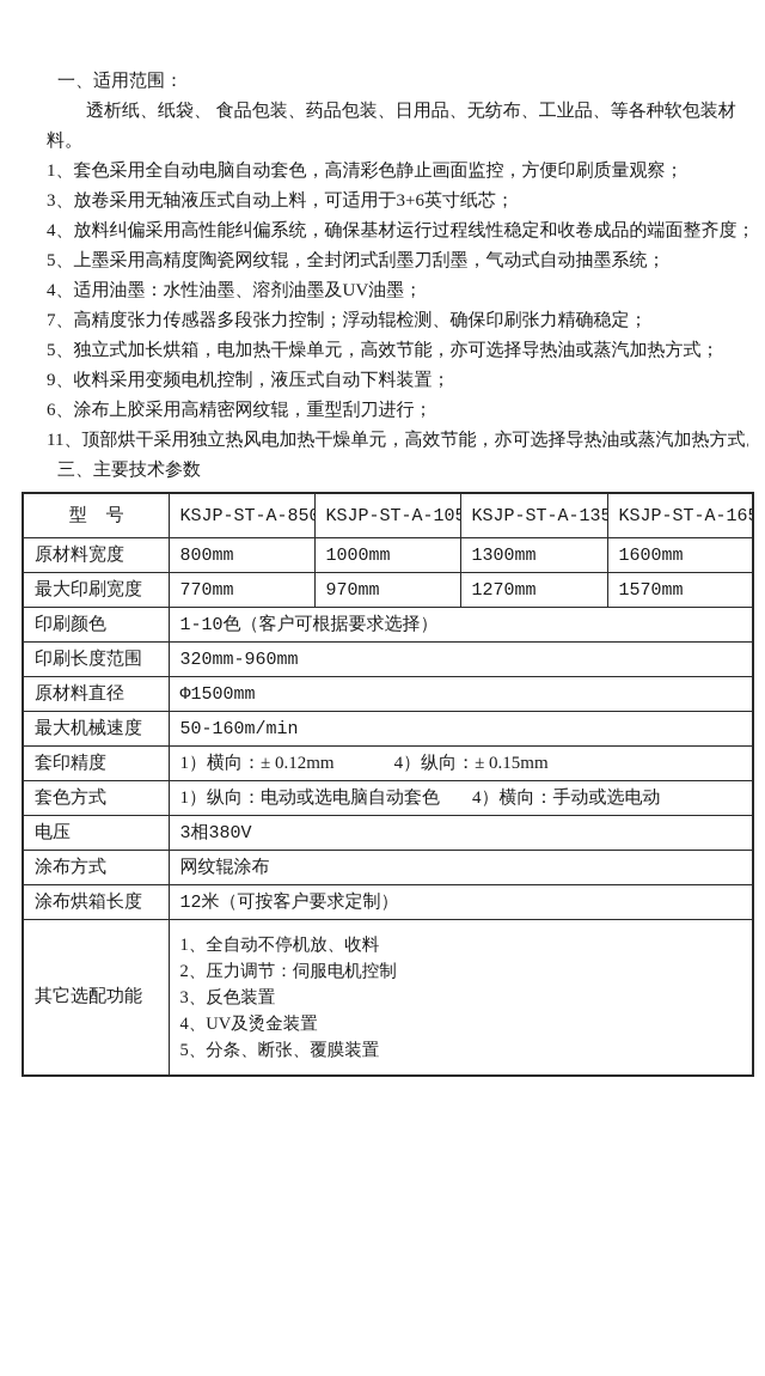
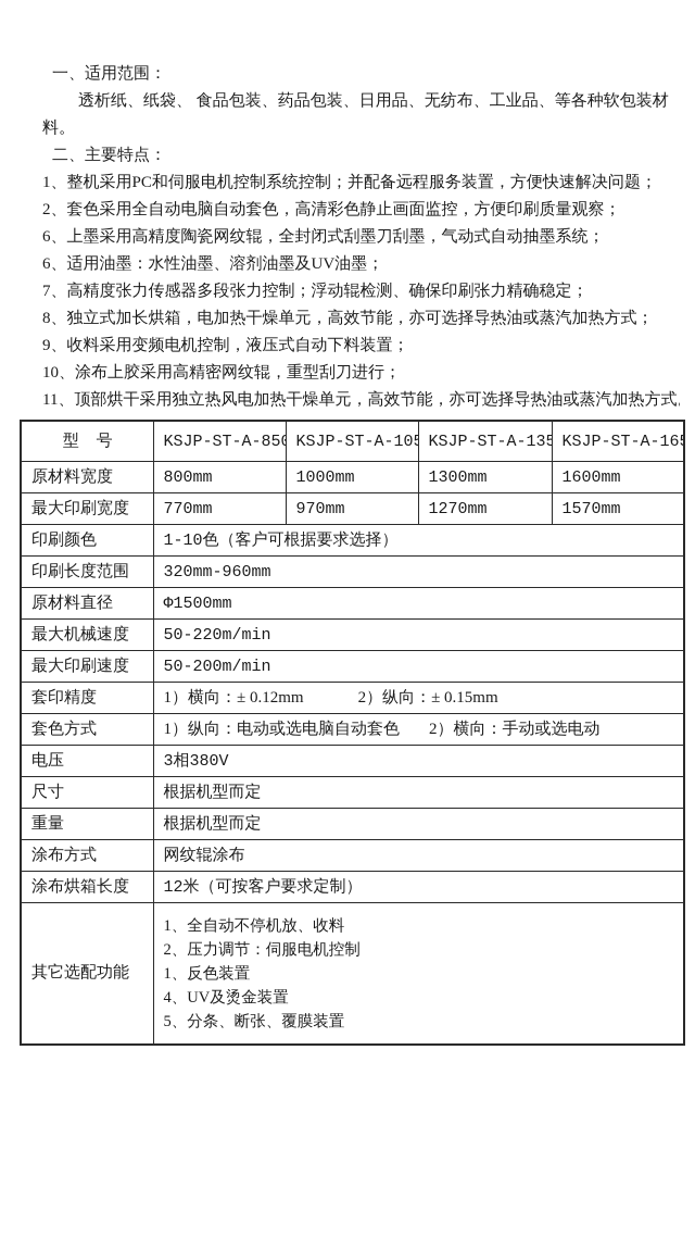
  一、适用范围：
  透析纸、纸袋、 食品包装、药品包装、日用品、无纺布、工业品、等各种软包装材料。
+ 二、主要特点：
+ 1、整机采用PC和伺服电机控制系统控制；并配备远程服务装置，方便快速解决问题；
- 1、套色采用全自动电脑自动套色，高清彩色静止画面监控，方便印刷质量观察；
+ 2、套色采用全自动电脑自动套色，高清彩色静止画面监控，方便印刷质量观察；
- 3、放卷采用无轴液压式自动上料，可适用于3+6英寸纸芯；
- 4、放料纠偏采用高性能纠偏系统，确保基材运行过程线性稳定和收卷成品的端面整齐度；
- 5、上墨采用高精度陶瓷网纹辊，全封闭式刮墨刀刮墨，气动式自动抽墨系统；
+ 6、上墨采用高精度陶瓷网纹辊，全封闭式刮墨刀刮墨，气动式自动抽墨系统；
- 4、适用油墨：水性油墨、溶剂油墨及UV油墨；
+ 6、适用油墨：水性油墨、溶剂油墨及UV油墨；
  7、高精度张力传感器多段张力控制；浮动辊检测、确保印刷张力精确稳定；
- 5、独立式加长烘箱，电加热干燥单元，高效节能，亦可选择导热油或蒸汽加热方式；
+ 8、独立式加长烘箱，电加热干燥单元，高效节能，亦可选择导热油或蒸汽加热方式；
  9、收料采用变频电机控制，液压式自动下料装置；
- 6、涂布上胶采用高精密网纹辊，重型刮刀进行；
+ 10、涂布上胶采用高精密网纹辊，重型刮刀进行；
  11、顶部烘干采用独立热风电加热干燥单元，高效节能，亦可选择导热油或蒸汽加热方式
- 三、主要技术参数
  型 号	KSJP-ST-A-85	KSJP-ST-A-10	KSJP-ST-A-135	KSJP-ST-A-16
  原材料宽度	800mm	1000mm	1300mm	1600mm
  最大印刷宽度	770mm	970mm	1270mm	1570mm
  印刷颜色	1-10色（客户可根据要求选择）
  印刷长度范围	320mm-960mm
  原材料直径	Φ1500mm
- 最大机械速度	50-160m/min
+ 最大机械速度	50-220m/min
+ 最大印刷速度	50-200m/min
- 套印精度	1）横向：± 0.12mm 4）纵向：± 0.15mm
+ 套印精度	1）横向：± 0.12mm 2）纵向：± 0.15mm
- 套色方式	1）纵向：电动或选电脑自动套色 4）横向：手动或选电动
+ 套色方式	1）纵向：电动或选电脑自动套色 2）横向：手动或选电动
  电压	3相380V
+ 尺寸	根据机型而定
+ 重量	根据机型而定
  涂布方式	网纹辊涂布
  涂布烘箱长度	12米（可按客户要求定制）
- 其它选配功能	1、全自动不停机放、收料 2、压力调节：伺服电机控制 3、反色装置 4、UV及烫金装置 5、分条、断张、覆膜装置
+ 其它选配功能	1、全自动不停机放、收料 2、压力调节：伺服电机控制 1、反色装置 4、UV及烫金装置 5、分条、断张、覆膜装置
